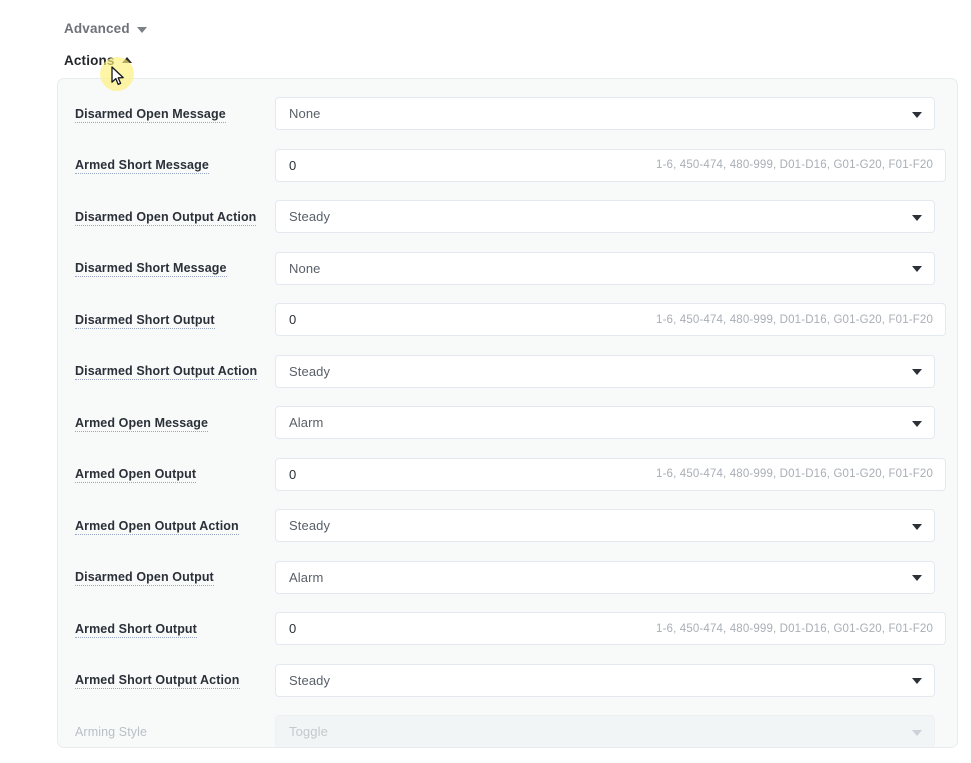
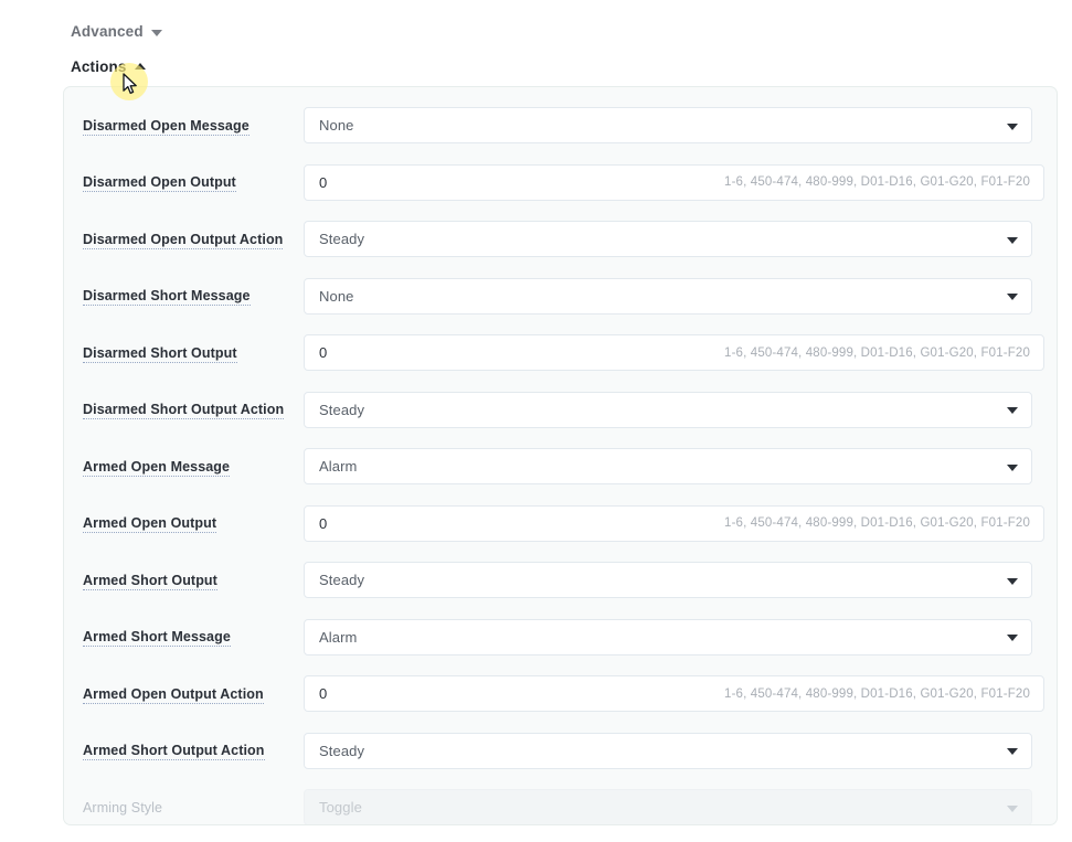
  Advanced
  Actions
  Disarmed Open Message
  None
- Armed Short Message
+ Disarmed Open Output
  0
  1-6, 450-474, 480-999, D01-D16, G01-G20, F01-F20
  Disarmed Open Output Action
  Steady
  Disarmed Short Message
  None
  Disarmed Short Output
  0
  1-6, 450-474, 480-999, D01-D16, G01-G20, F01-F20
  Disarmed Short Output Action
  Steady
  Armed Open Message
  Alarm
  Armed Open Output
  0
  1-6, 450-474, 480-999, D01-D16, G01-G20, F01-F20
- Armed Open Output Action
+ Armed Short Output
  Steady
- Disarmed Open Output
+ Armed Short Message
  Alarm
- Armed Short Output
+ Armed Open Output Action
  0
  1-6, 450-474, 480-999, D01-D16, G01-G20, F01-F20
  Armed Short Output Action
  Steady
  Arming Style
  Toggle
